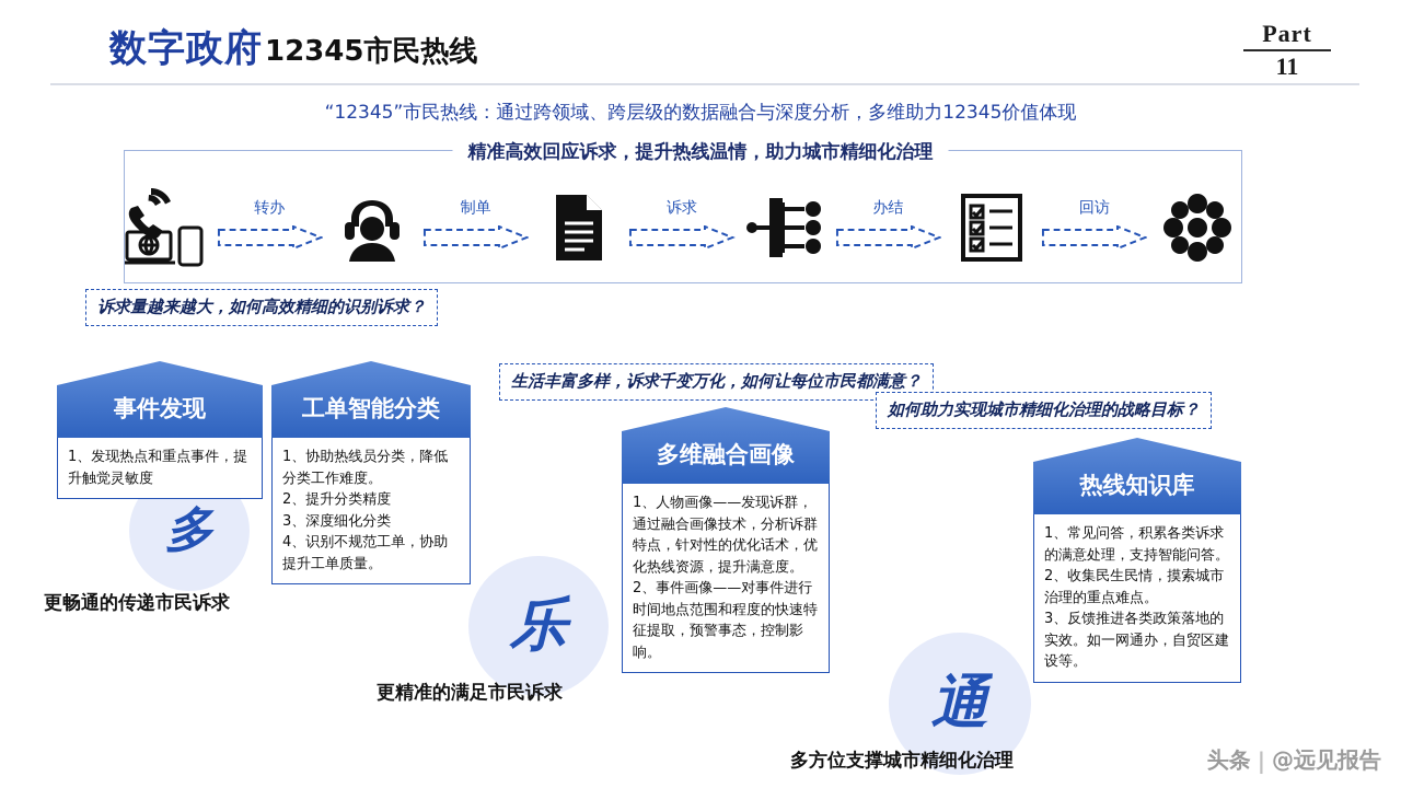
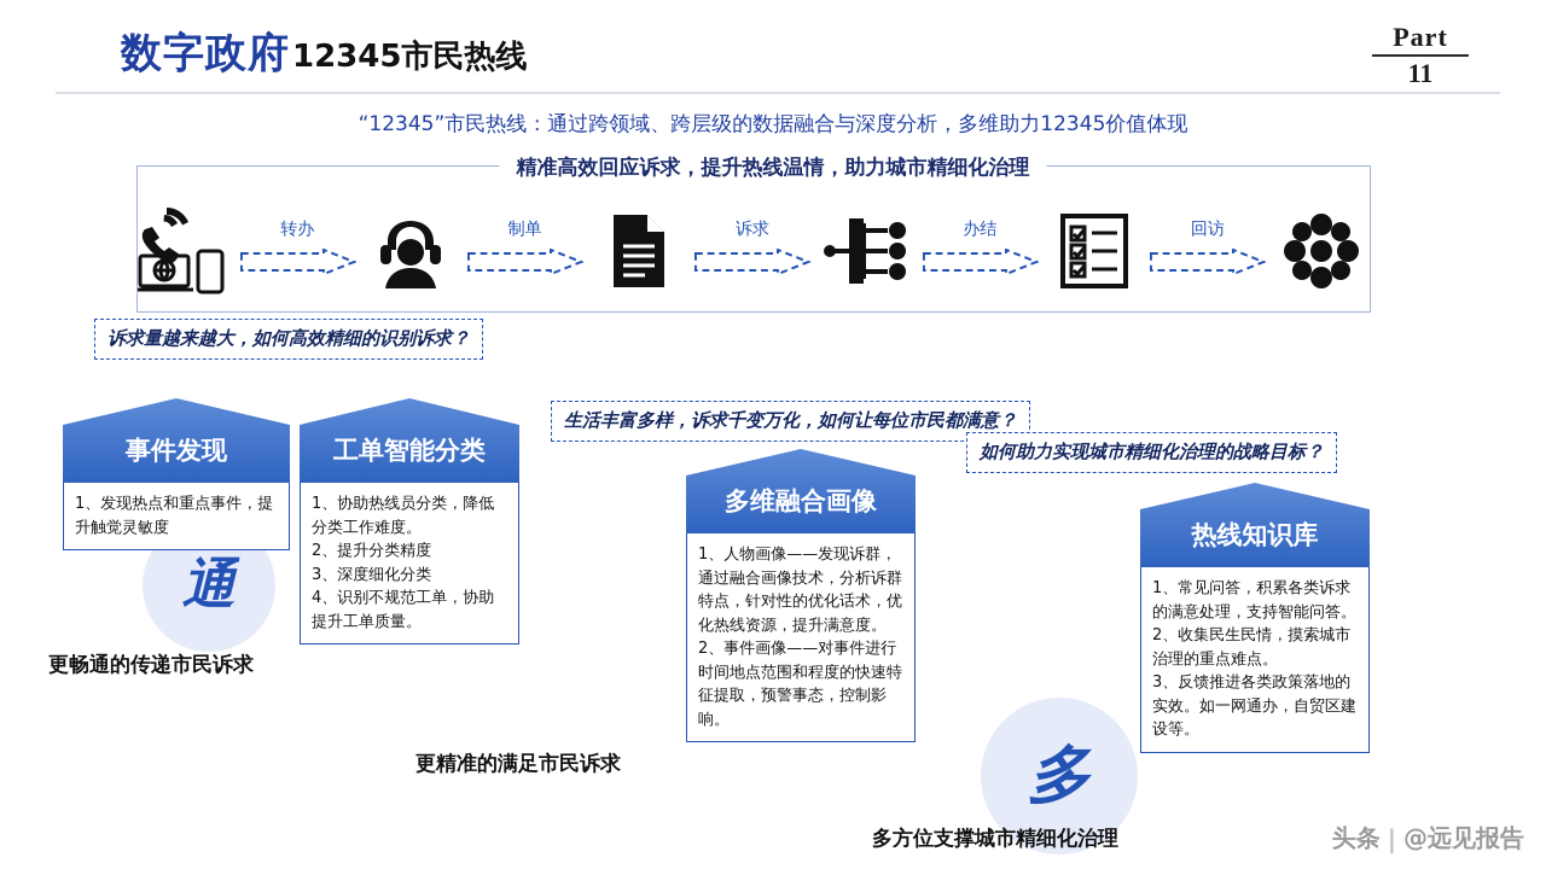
  数字政府
  12345市民热线
  Part
  11
  “12345”市民热线：通过跨领域、跨层级的数据融合与深度分析，多维助力12345价值体现
  精准高效回应诉求，提升热线温情，助力城市精细化治理
  转办
  制单
  诉求
  办结
  回访
- 多
+ 通
- 乐
- 通
+ 多
  诉求量越来越大，如何高效精细的识别诉求？
  生活丰富多样，诉求千变万化，如何让每位市民都满意？
  如何助力实现城市精细化治理的战略目标？
  事件发现
  1、发现热点和重点事件，提升触觉灵敏度
  工单智能分类
  1、协助热线员分类，降低分类工作难度。
  2、提升分类精度
  3、深度细化分类
  4、识别不规范工单，协助提升工单质量。
  多维融合画像
  1、人物画像——发现诉群，通过融合画像技术，分析诉群特点，针对性的优化话术，优化热线资源，提升满意度。
  2、事件画像——对事件进行时间地点范围和程度的快速特征提取，预警事态，控制影响。
  热线知识库
  1、常见问答，积累各类诉求的满意处理，支持智能问答。
  2、收集民生民情，摸索城市治理的重点难点。
  3、反馈推进各类政策落地的实效。如一网通办，自贸区建设等。
  更畅通的传递市民诉求
  更精准的满足市民诉求
  多方位支撑城市精细化治理
  头条
  |
  @远见报告
